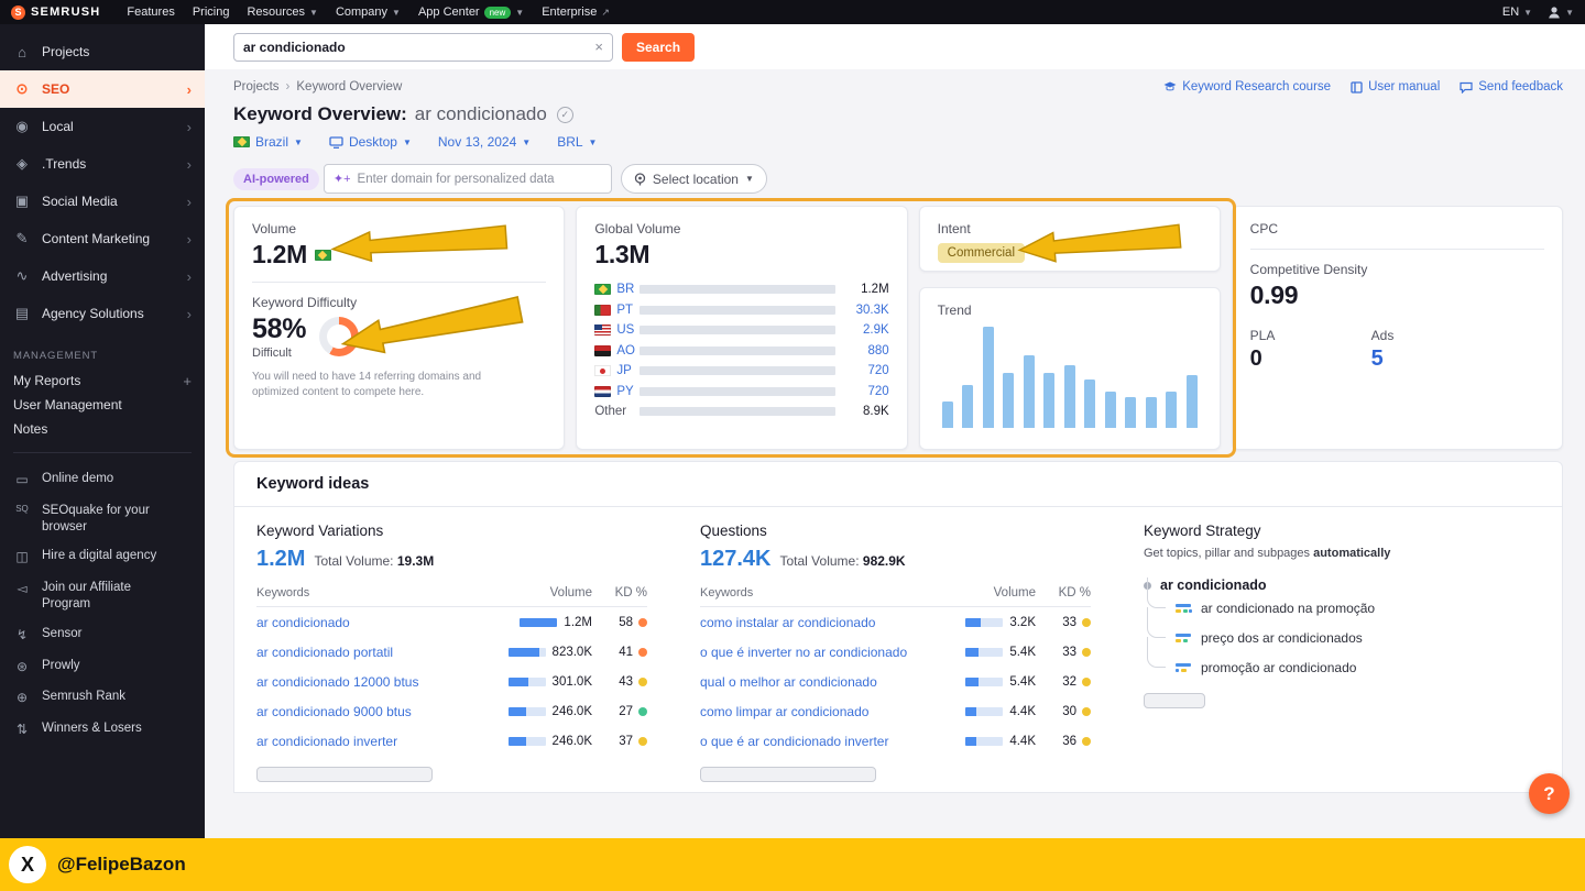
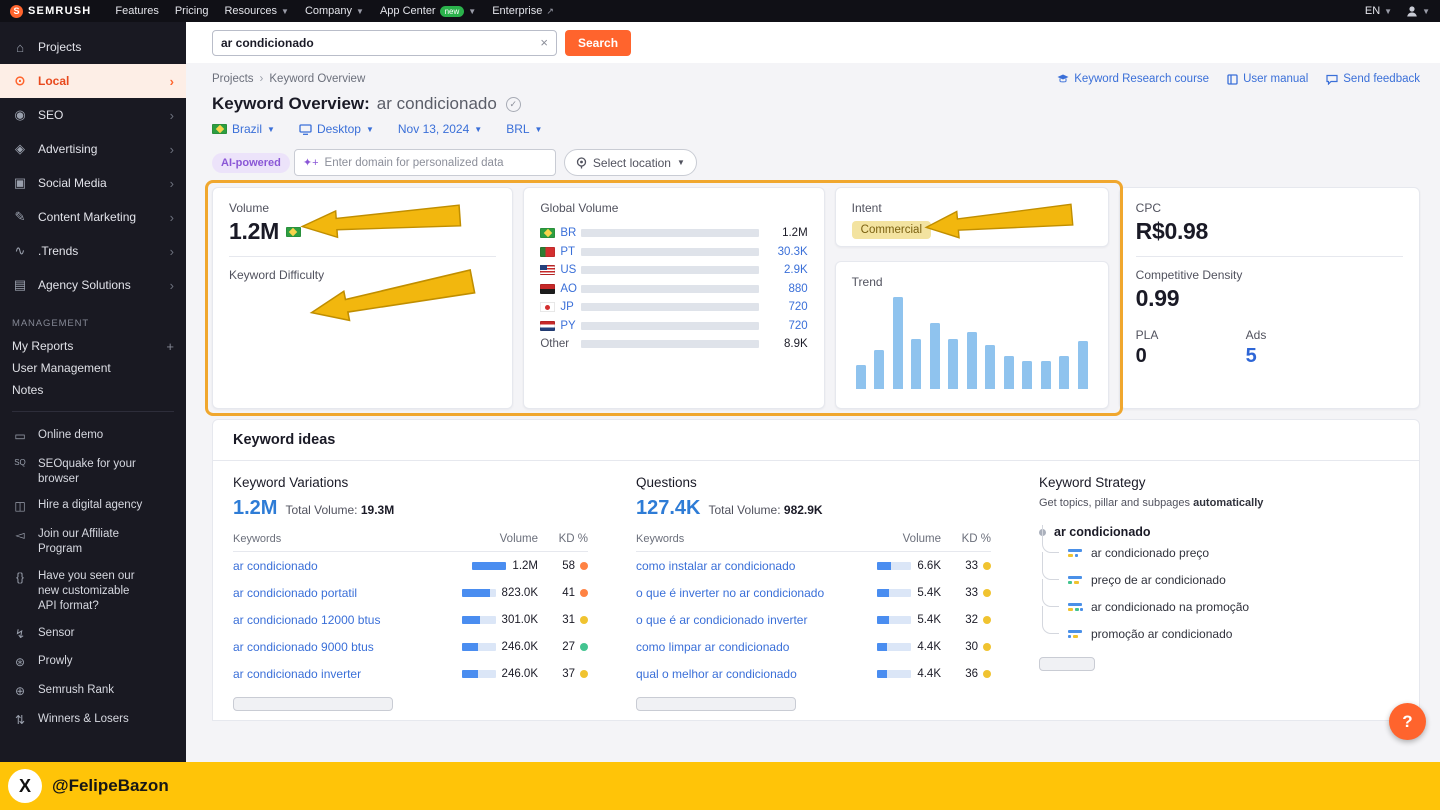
  S
  SEMRUSH
  Features
  Pricing
  Resources
  ▼
  Company
  ▼
  App Center
  new
  ▼
  Enterprise
  ↗
  EN
  ▼
  ▼
  ⌂
  Projects
  ⊙
- SEO
+ Local
  ›
  ◉
- Local
+ SEO
  ›
  ◈
- .Trends
+ Advertising
  ›
  ▣
  Social Media
  ›
  ✎
  Content Marketing
  ›
  ∿
- Advertising
+ .Trends
  ›
  ▤
  Agency Solutions
  ›
  MANAGEMENT
  My Reports
  +
  User Management
  Notes
  ▭
  Online demo
  SQ
  SEOquake for your browser
  ◫
  Hire a digital agency
  ◅
  Join our Affiliate Program
+ {}
+ Have you seen our new customizable API format?
  ↯
  Sensor
  ⊛
  Prowly
  ⊕
  Semrush Rank
  ⇅
  Winners & Losers
  ar condicionado
  ×
  Search
  Projects
  ›
  Keyword Overview
  Keyword Research course
  User manual
  Send feedback
  Keyword Overview:
  ar condicionado
  ✓
  Brazil
  ▼
  Desktop
  ▼
  Nov 13, 2024
  ▼
  BRL
  ▼
  AI-powered
  ✦+
  Enter domain for personalized data
  Select location
  ▼
  Volume
  1.2M
  Keyword Difficulty
- 58%
- Difficult
- You will need to have 14 referring domains and optimized content to compete here.
  Global Volume
- 1.3M
  BR
  1.2M
  PT
  30.3K
  US
  2.9K
  AO
  880
  JP
  720
  PY
  720
  Other
  8.9K
  Intent
  Commercial
  Trend
  CPC
+ R$0.98
  Competitive Density
  0.99
  PLA
  0
  Ads
  5
  Keyword ideas
  Keyword Variations
  1.2M
  Total Volume: 19.3M
  Keywords
  Volume
  KD %
  ar condicionado
  1.2M
  58
  ar condicionado portatil
  823.0K
  41
  ar condicionado 12000 btus
  301.0K
- 43
+ 31
  ar condicionado 9000 btus
  246.0K
  27
  ar condicionado inverter
  246.0K
  37
  Questions
  127.4K
  Total Volume: 982.9K
  Keywords
  Volume
  KD %
  como instalar ar condicionado
- 3.2K
+ 6.6K
  33
  o que é inverter no ar condicionado
  5.4K
  33
- qual o melhor ar condicionado
+ o que é ar condicionado inverter
  5.4K
  32
  como limpar ar condicionado
  4.4K
  30
- o que é ar condicionado inverter
+ qual o melhor ar condicionado
  4.4K
  36
  Keyword Strategy
  Get topics, pillar and subpages automatically
  ar condicionado
+ ar condicionado preço
+ preço de ar condicionado
  ar condicionado na promoção
- preço dos ar condicionados
  promoção ar condicionado
  ?
  X
  @FelipeBazon
